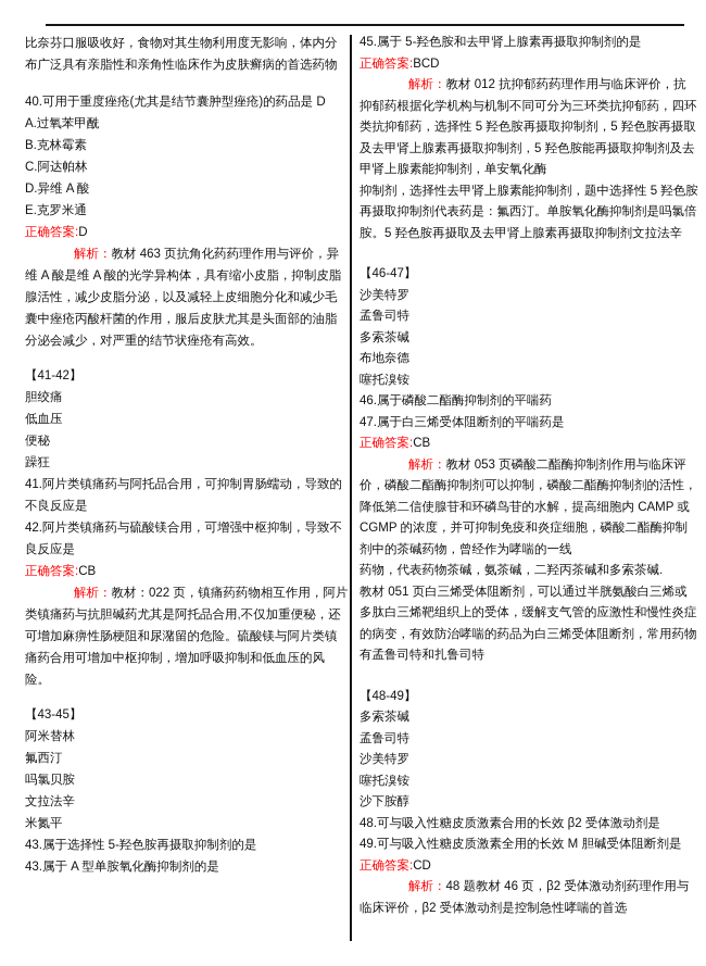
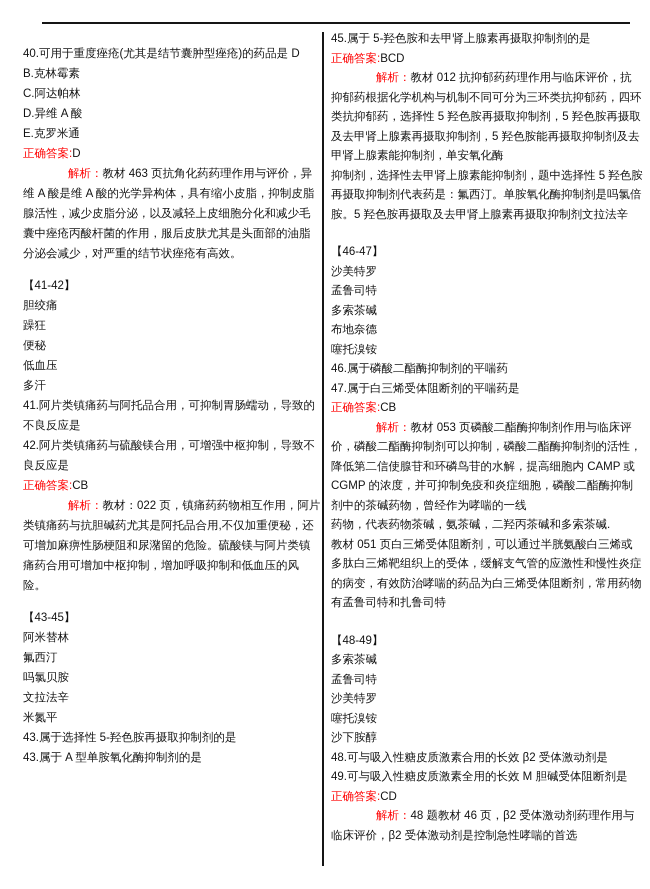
- 比奈芬口服吸收好，食物对其生物利用度无影响，体内分布广泛具有亲脂性和亲角性临床作为皮肤癣病的首选药物
  40.可用于重度痤疮(尤其是结节囊肿型痤疮)的药品是 D
- A.过氧苯甲酰
  B.克林霉素
  C.阿达帕林
  D.异维 A 酸
  E.克罗米通
  正确答案:D
  解析：教材 463 页抗角化药药理作用与评价，异维 A 酸是维 A 酸的光学异构体，具有缩小皮脂，抑制皮脂腺活性，减少皮脂分泌，以及减轻上皮细胞分化和减少毛囊中痤疮丙酸杆菌的作用，服后皮肤尤其是头面部的油脂分泌会减少，对严重的结节状痤疮有高效。
  【41-42】
  胆绞痛
- 低血压
+ 躁狂
  便秘
- 躁狂
+ 低血压
+ 多汗
  41.阿片类镇痛药与阿托品合用，可抑制胃肠蠕动，导致的不良反应是
  42.阿片类镇痛药与硫酸镁合用，可增强中枢抑制，导致不良反应是
  正确答案:CB
  解析：教材：022 页，镇痛药药物相互作用，阿片类镇痛药与抗胆碱药尤其是阿托品合用,不仅加重便秘，还可增加麻痹性肠梗阻和尿潴留的危险。硫酸镁与阿片类镇痛药合用可增加中枢抑制，增加呼吸抑制和低血压的风险。
  【43-45】
  阿米替林
  氟西汀
  吗氯贝胺
  文拉法辛
  米氮平
  43.属于选择性 5-羟色胺再摄取抑制剂的是
  43.属于 A 型单胺氧化酶抑制剂的是
  45.属于 5-羟色胺和去甲肾上腺素再摄取抑制剂的是
  正确答案:BCD
  解析：教材 012 抗抑郁药药理作用与临床评价，抗抑郁药根据化学机构与机制不同可分为三环类抗抑郁药，四环类抗抑郁药，选择性 5 羟色胺再摄取抑制剂，5 羟色胺再摄取及去甲肾上腺素再摄取抑制剂，5 羟色胺能再摄取抑制剂及去甲肾上腺素能抑制剂，单安氧化酶
  抑制剂，选择性去甲肾上腺素能抑制剂，题中选择性 5 羟色胺再摄取抑制剂代表药是：氟西汀。单胺氧化酶抑制剂是吗氯倍胺。5 羟色胺再摄取及去甲肾上腺素再摄取抑制剂文拉法辛
  【46-47】
  沙美特罗
  孟鲁司特
  多索茶碱
  布地奈德
  噻托溴铵
  46.属于磷酸二酯酶抑制剂的平喘药
  47.属于白三烯受体阻断剂的平喘药是
  正确答案:CB
  解析：教材 053 页磷酸二酯酶抑制剂作用与临床评价，磷酸二酯酶抑制剂可以抑制，磷酸二酯酶抑制剂的活性，降低第二信使腺苷和环磷鸟苷的水解，提高细胞内 CAMP 或 CGMP 的浓度，并可抑制免疫和炎症细胞，磷酸二酯酶抑制剂中的茶碱药物，曾经作为哮喘的一线
  药物，代表药物茶碱，氨茶碱，二羟丙茶碱和多索茶碱.
  教材 051 页白三烯受体阻断剂，可以通过半胱氨酸白三烯或多肽白三烯靶组织上的受体，缓解支气管的应激性和慢性炎症的病变，有效防治哮喘的药品为白三烯受体阻断剂，常用药物有孟鲁司特和扎鲁司特
  【48-49】
  多索茶碱
  孟鲁司特
  沙美特罗
  噻托溴铵
  沙下胺醇
  48.可与吸入性糖皮质激素合用的长效 β2 受体激动剂是
  49.可与吸入性糖皮质激素全用的长效 M 胆碱受体阻断剂是
  正确答案:CD
  解析：48 题教材 46 页，β2 受体激动剂药理作用与临床评价，β2 受体激动剂是控制急性哮喘的首选
